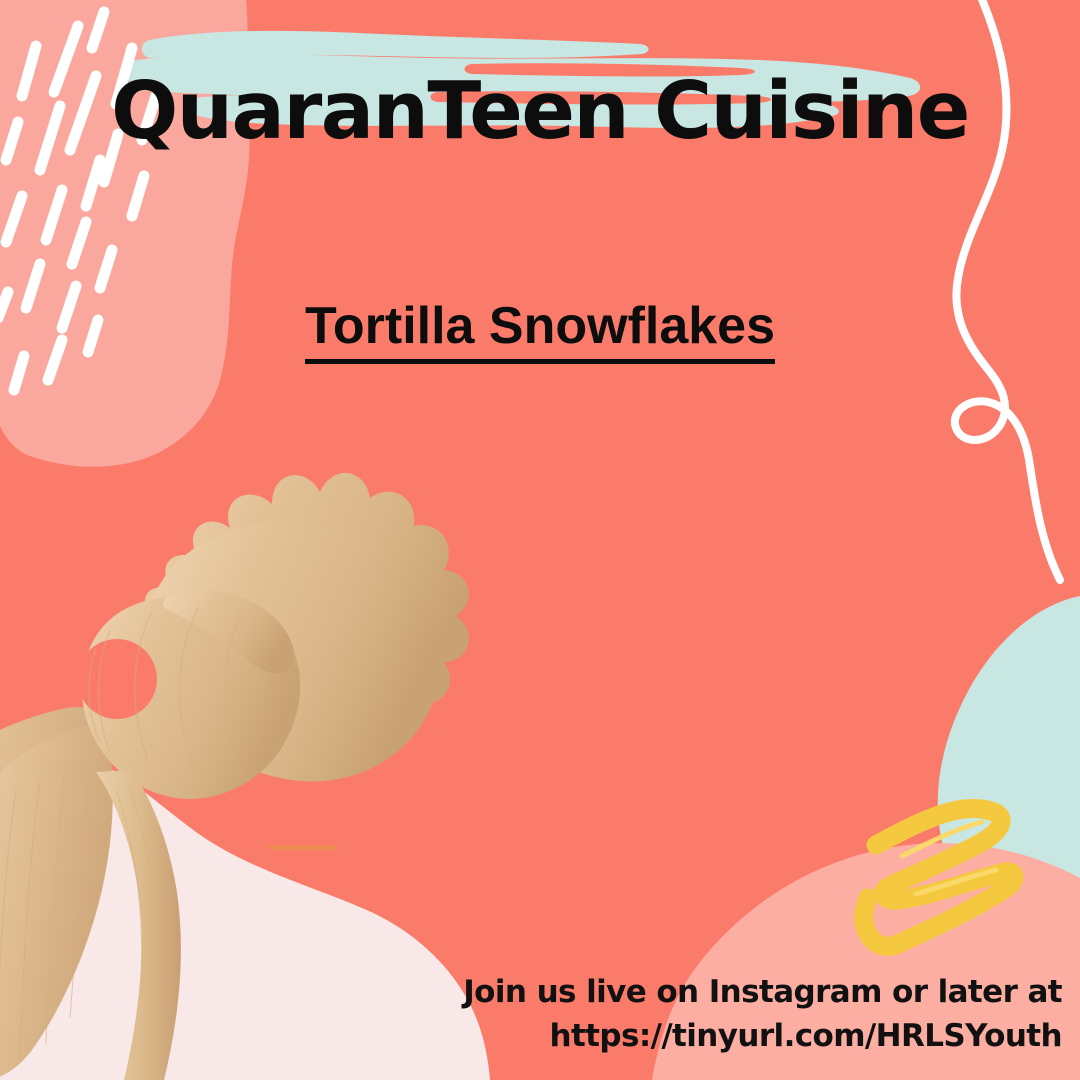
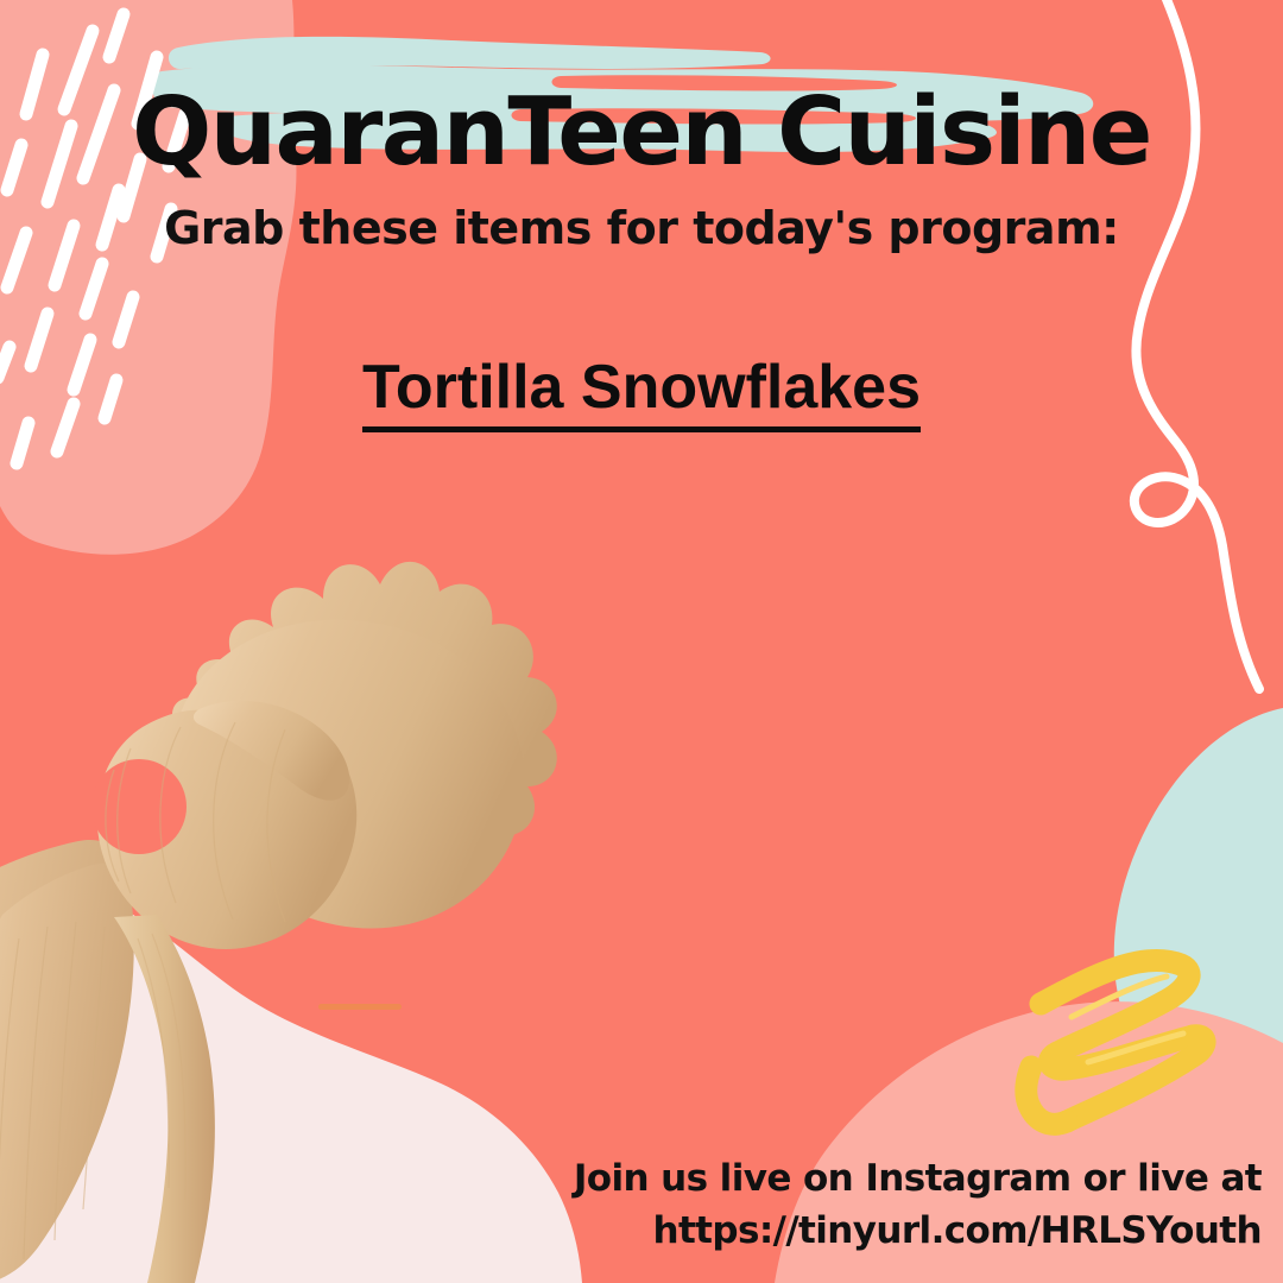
  QuaranTeen Cuisine
+ Grab these items for today's program:
  Tortilla Snowflakes
- Join us live on Instagram or later at
+ Join us live on Instagram or live at
  https://tinyurl.com/HRLSYouth
